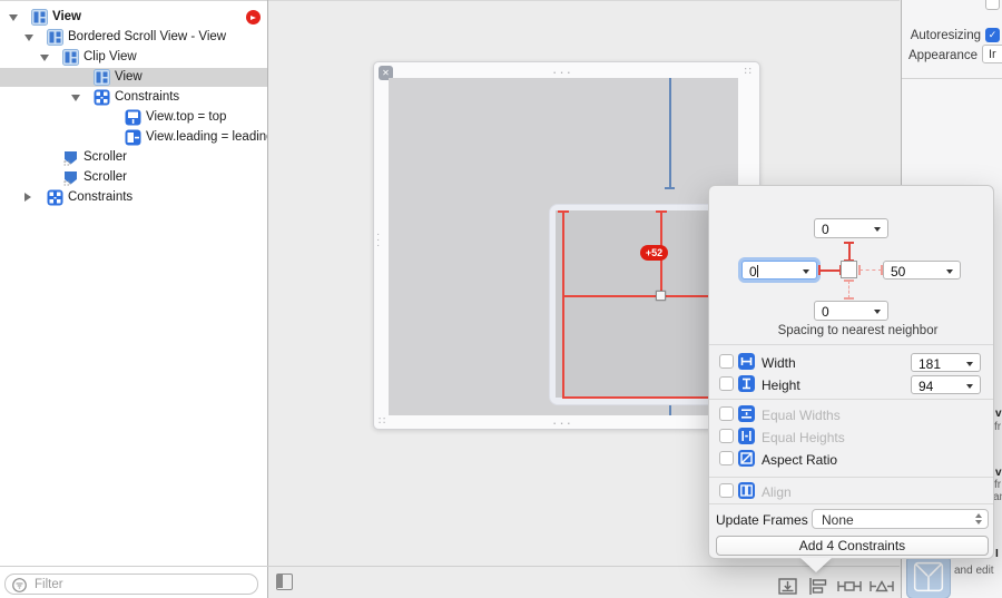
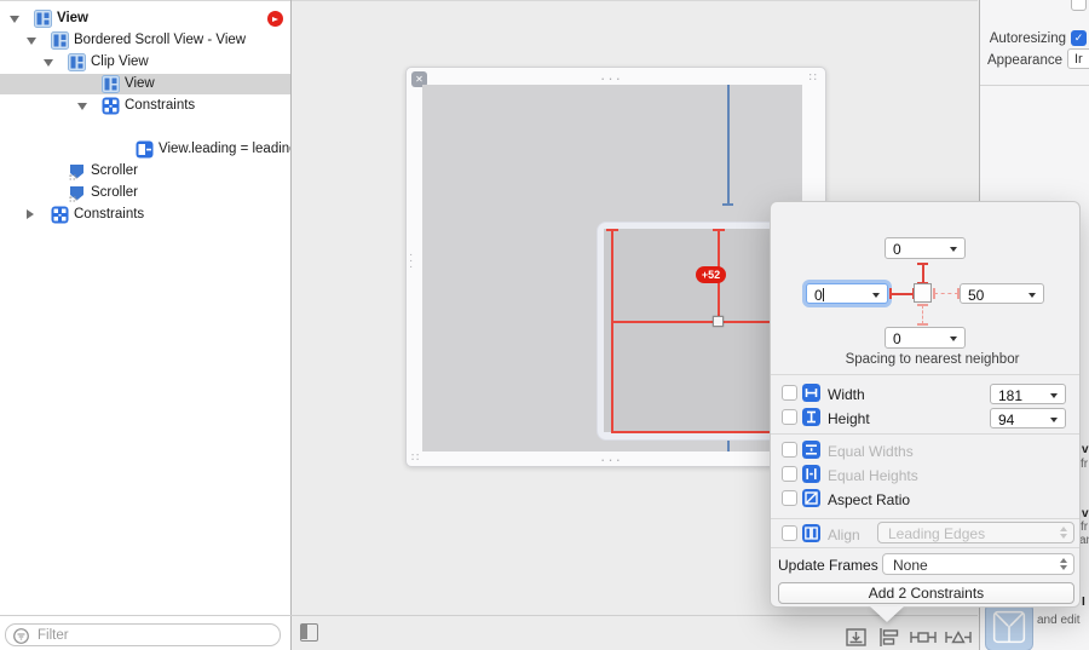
  View
  Bordered Scroll View - View
  Clip View
  View
  Constraints
- View.top = top
  View.leading = leadin
  Scroller
  Scroller
  Constraints
  Filter
  ✕
  ···
  ∷
  ·
  ·
  ·
  ∷
  ···
  +52
  Autoresizing
  ✓
  Appearance
  Ir
  v
  fr
  v
  fr
  I
  and edit
  0
  0
  50
  0
  Spacing to nearest neighbor
  Width
  181
  Height
  94
  Equal Widths
  Equal Heights
  Aspect Ratio
  Align
+ Leading Edges
  Update Frames
  None
- Add 4 Constraints
+ Add 2 Constraints
